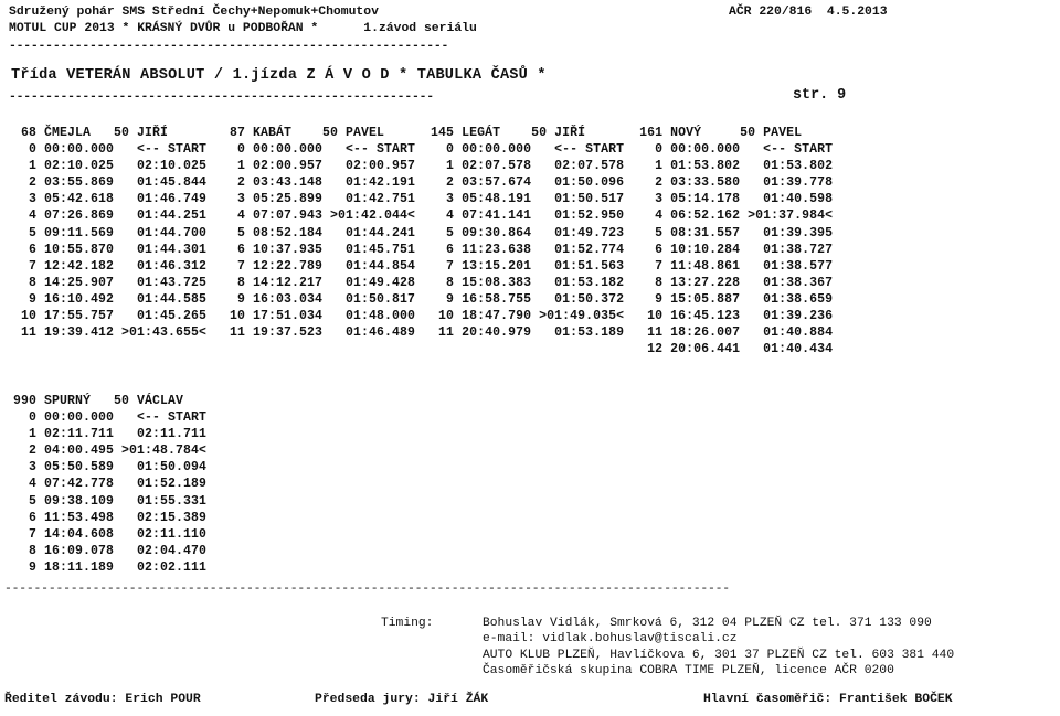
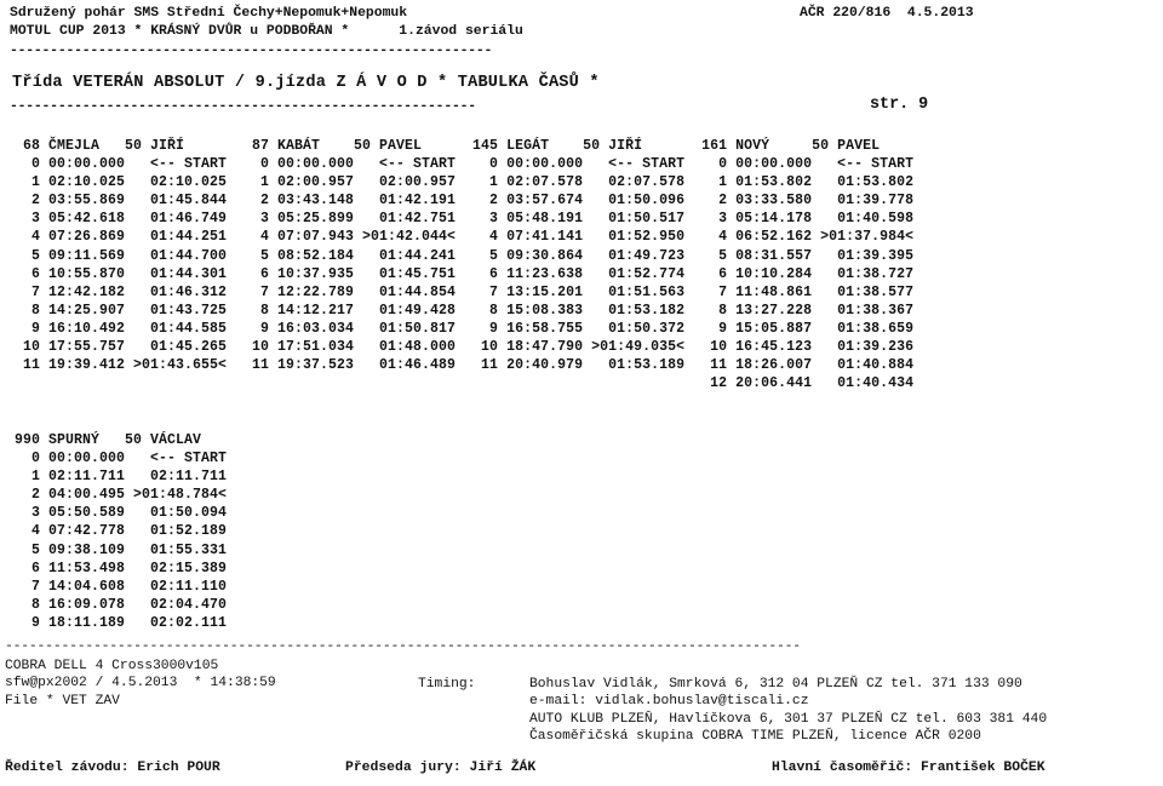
- Sdružený pohár SMS Střední Čechy+Nepomuk+Chomutov MOTUL CUP 2013 * KRÁSNÝ DVŮR u PODBOŘAN * 1.závod seriálu
+ Sdružený pohár SMS Střední Čechy+Nepomuk+Nepomuk MOTUL CUP 2013 * KRÁSNÝ DVŮR u PODBOŘAN * 1.závod seriálu
  AČR 220/816 4.5.2013
  ------------------------------------------------------------
- Třída VETERÁN ABSOLUT / 1.jízda Z Á V O D * TABULKA ČASŮ *
+ Třída VETERÁN ABSOLUT / 9.jízda Z Á V O D * TABULKA ČASŮ *
  ----------------------------------------------------------
  str. 9
  68 ČMEJLA 50 JIŘÍ 87 KABÁT 50 PAVEL 145 LEGÁT 50 JIŘÍ 161 NOVÝ 50 PAVEL
  0 00:00.000 <-- START 0 00:00.000 <-- START 0 00:00.000 <-- START 0 00:00.000 <-- START
  1 02:10.025 02:10.025 1 02:00.957 02:00.957 1 02:07.578 02:07.578 1 01:53.802 01:53.802
  2 03:55.869 01:45.844 2 03:43.148 01:42.191 2 03:57.674 01:50.096 2 03:33.580 01:39.778
  3 05:42.618 01:46.749 3 05:25.899 01:42.751 3 05:48.191 01:50.517 3 05:14.178 01:40.598
  4 07:26.869 01:44.251 4 07:07.943 >01:42.044< 4 07:41.141 01:52.950 4 06:52.162 >01:37.984<
  5 09:11.569 01:44.700 5 08:52.184 01:44.241 5 09:30.864 01:49.723 5 08:31.557 01:39.395
  6 10:55.870 01:44.301 6 10:37.935 01:45.751 6 11:23.638 01:52.774 6 10:10.284 01:38.727
  7 12:42.182 01:46.312 7 12:22.789 01:44.854 7 13:15.201 01:51.563 7 11:48.861 01:38.577
  8 14:25.907 01:43.725 8 14:12.217 01:49.428 8 15:08.383 01:53.182 8 13:27.228 01:38.367
  9 16:10.492 01:44.585 9 16:03.034 01:50.817 9 16:58.755 01:50.372 9 15:05.887 01:38.659
  10 17:55.757 01:45.265 10 17:51.034 01:48.000 10 18:47.790 >01:49.035< 10 16:45.123 01:39.236
  11 19:39.412 >01:43.655< 11 19:37.523 01:46.489 11 20:40.979 01:53.189 11 18:26.007 01:40.884
  12 20:06.441 01:40.434
  990 SPURNÝ 50 VÁCLAV
  0 00:00.000 <-- START
  1 02:11.711 02:11.711
  2 04:00.495 >01:48.784<
  3 05:50.589 01:50.094
  4 07:42.778 01:52.189
  5 09:38.109 01:55.331
  6 11:53.498 02:15.389
  7 14:04.608 02:11.110
  8 16:09.078 02:04.470
  9 18:11.189 02:02.111
  ---------------------------------------------------------------------------------------------------
+ COBRA DELL 4 Cross3000v105 sfw@px2002 / 4.5.2013 * 14:38:59 File * VET ZAV
  Timing:
  Bohuslav Vidlák, Smrková 6, 312 04 PLZEŇ CZ tel. 371 133 090
  e-mail: vidlak.bohuslav@tiscali.cz
  AUTO KLUB PLZEŇ, Havlíčkova 6, 301 37 PLZEŇ CZ tel. 603 381 440
  Časoměřičská skupina COBRA TIME PLZEŇ, licence AČR 0200
  Ředitel závodu: Erich POUR
  Předseda jury: Jiří ŽÁK
  Hlavní časoměřič: František BOČEK
